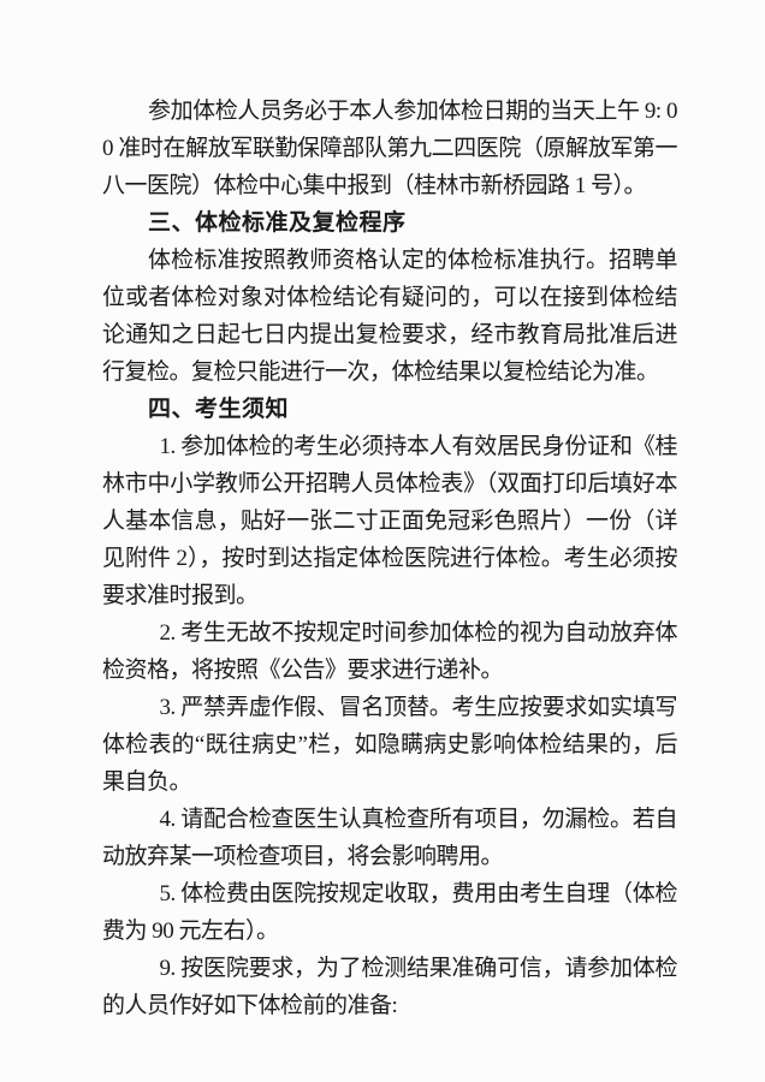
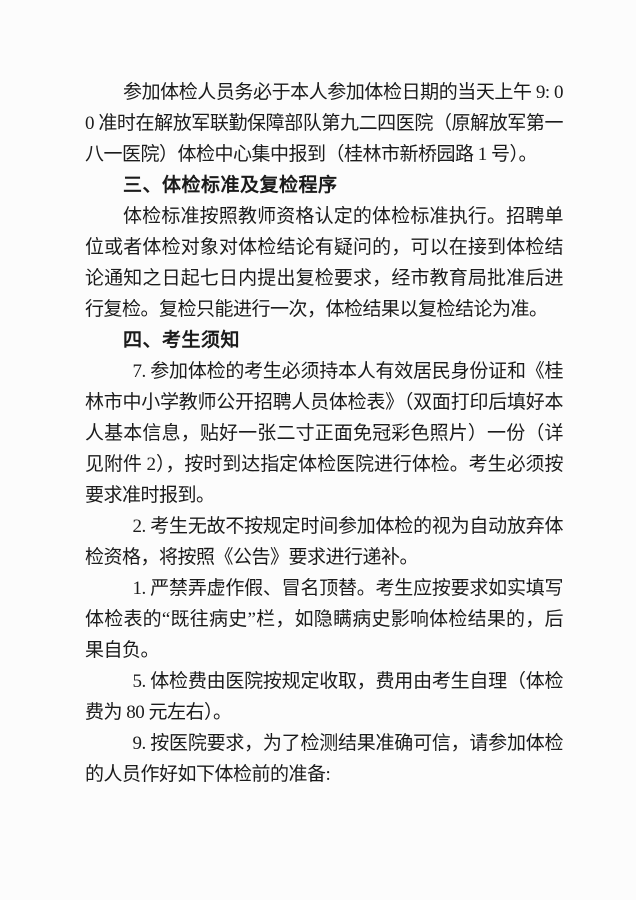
  参加体检人员务必于本人参加体检日期的当天上午 9: 00 准时在解放军联勤保障部队第九二四医院（原解放军第一八一医院）体检中心集中报到（桂林市新桥园路 1 号）。
  三、体检标准及复检程序
  体检标准按照教师资格认定的体检标准执行。招聘单位或者体检对象对体检结论有疑问的，可以在接到体检结论通知之日起七日内提出复检要求，经市教育局批准后进行复检。复检只能进行一次，体检结果以复检结论为准。
  四、考生须知
- 1. 参加体检的考生必须持本人有效居民身份证和《桂林市中小学教师公开招聘人员体检表》（双面打印后填好本人基本信息，贴好一张二寸正面免冠彩色照片）一份（详见附件 2），按时到达指定体检医院进行体检。考生必须按要求准时报到。
+ 7. 参加体检的考生必须持本人有效居民身份证和《桂林市中小学教师公开招聘人员体检表》（双面打印后填好本人基本信息，贴好一张二寸正面免冠彩色照片）一份（详见附件 2），按时到达指定体检医院进行体检。考生必须按要求准时报到。
  2. 考生无故不按规定时间参加体检的视为自动放弃体检资格，将按照《公告》要求进行递补。
- 3. 严禁弄虚作假、冒名顶替。考生应按要求如实填写体检表的“既往病史”栏，如隐瞒病史影响体检结果的，后果自负。
+ 1. 严禁弄虚作假、冒名顶替。考生应按要求如实填写体检表的“既往病史”栏，如隐瞒病史影响体检结果的，后果自负。
- 4. 请配合检查医生认真检查所有项目，勿漏检。若自动放弃某一项检查项目，将会影响聘用。
- 5. 体检费由医院按规定收取，费用由考生自理（体检费为 90 元左右）。
+ 5. 体检费由医院按规定收取，费用由考生自理（体检费为 80 元左右）。
  9. 按医院要求，为了检测结果准确可信，请参加体检的人员作好如下体检前的准备:
